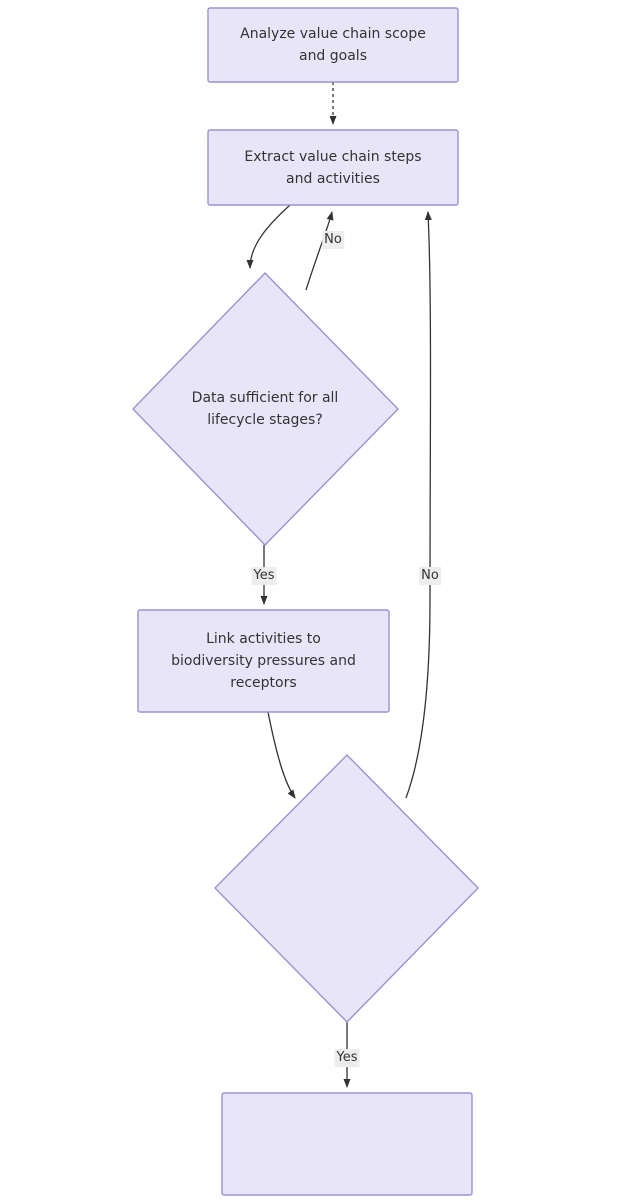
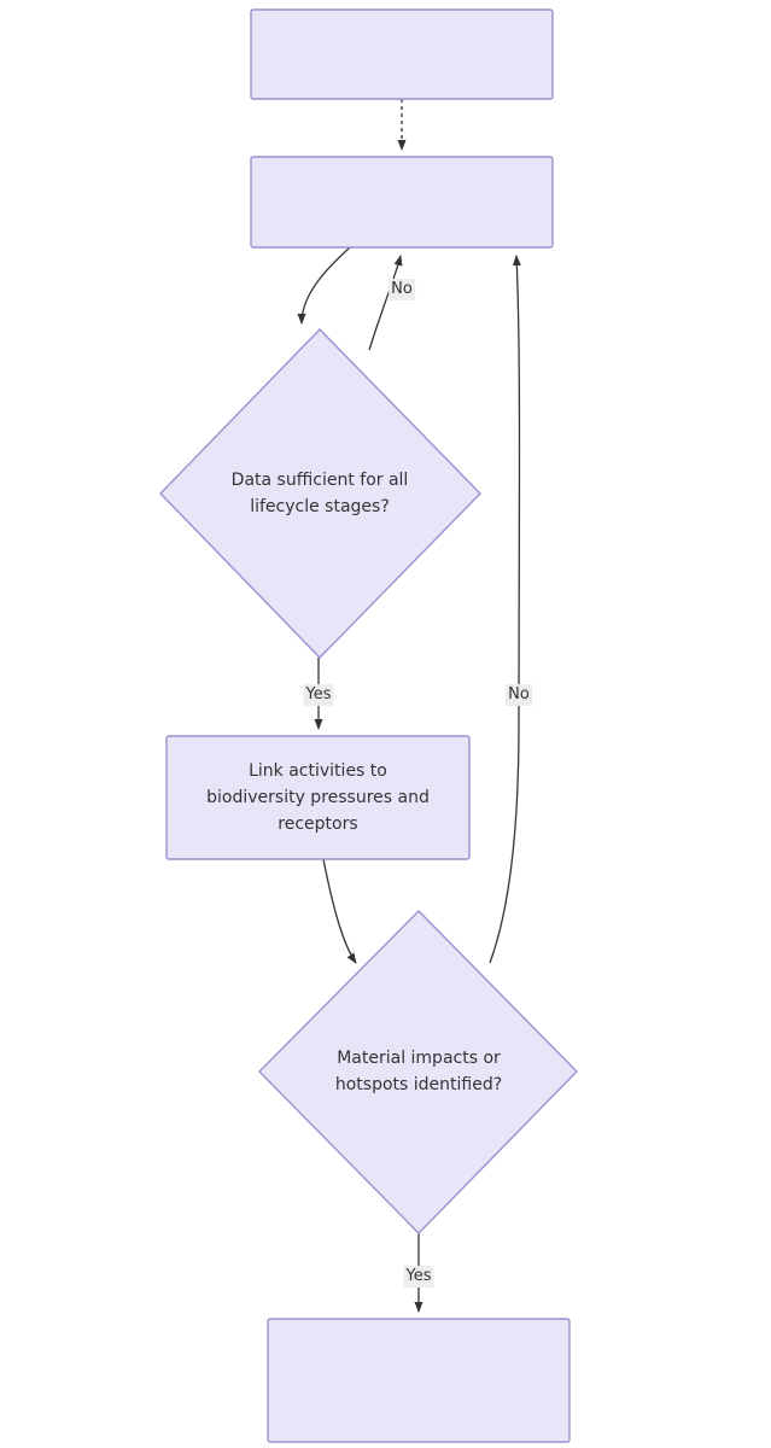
- Analyze value chain scope
- and goals
- Extract value chain steps
- and activities
  Data sufficient for all
  lifecycle stages?
  Link activities to
  biodiversity pressures and
  receptors
+ Material impacts or
+ hotspots identified?
  No
  Yes
  No
  Yes
